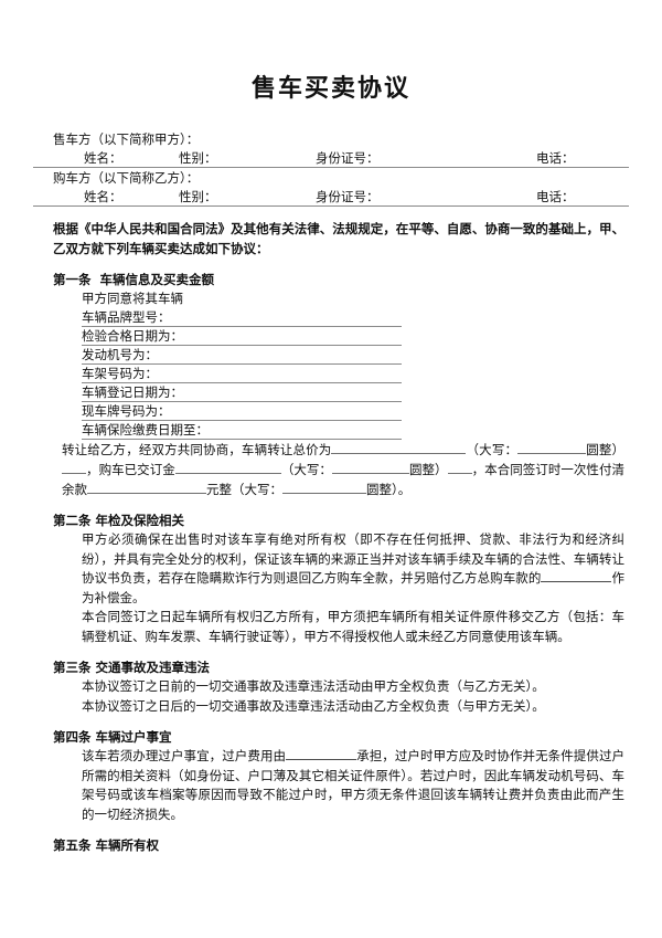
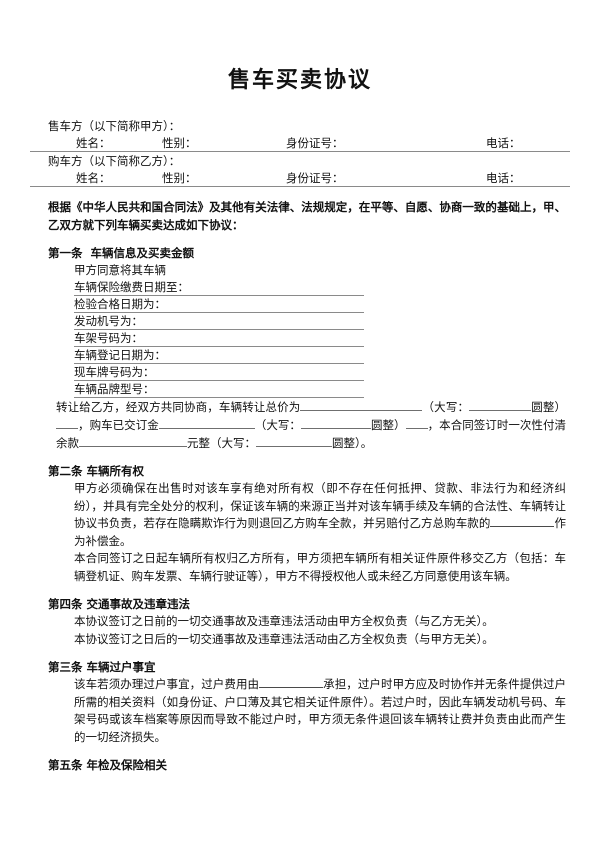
  售车买卖协议
  售车方（以下简称甲方）：
  姓名： 性别： 身份证号： 电话：
  购车方（以下简称乙方）：
  姓名： 性别： 身份证号： 电话：
  根据《中华人民共和国合同法》及其他有关法律、法规规定，在平等、自愿、协商一致的基础上，甲、乙双方就下列车辆买卖达成如下协议：
  第一条 车辆信息及买卖金额
  甲方同意将其车辆
- 车辆品牌型号：
+ 车辆保险缴费日期至：
  检验合格日期为：
  发动机号为：
  车架号码为：
  车辆登记日期为：
  现车牌号码为：
- 车辆保险缴费日期至：
+ 车辆品牌型号：
  转让给乙方，经双方共同协商，车辆转让总价为 （大写： 圆整），购车已交订金 （大写： 圆整） ，本合同签订时一次性付清余款 元整（大写： 圆整）。
- 第二条 年检及保险相关
+ 第二条 车辆所有权
  甲方必须确保在出售时对该车享有绝对所有权（即不存在任何抵押、贷款、非法行为和经济纠纷），并具有完全处分的权利，保证该车辆的来源正当并对该车辆手续及车辆的合法性、车辆转让协议书负责，若存在隐瞒欺诈行为则退回乙方购车全款，并另赔付乙方总购车款的 作为补偿金。
  本合同签订之日起车辆所有权归乙方所有，甲方须把车辆所有相关证件原件移交乙方（包括：车辆登机证、购车发票、车辆行驶证等），甲方不得授权他人或未经乙方同意使用该车辆。
- 第三条 交通事故及违章违法
+ 第四条 交通事故及违章违法
  本协议签订之日前的一切交通事故及违章违法活动由甲方全权负责（与乙方无关）。
  本协议签订之日后的一切交通事故及违章违法活动由乙方全权负责（与甲方无关）。
- 第四条 车辆过户事宜
+ 第三条 车辆过户事宜
  该车若须办理过户事宜，过户费用由 承担，过户时甲方应及时协作并无条件提供过户所需的相关资料（如身份证、户口薄及其它相关证件原件）。若过户时，因此车辆发动机号码、车架号码或该车档案等原因而导致不能过户时，甲方须无条件退回该车辆转让费并负责由此而产生的一切经济损失。
- 第五条 车辆所有权
+ 第五条 年检及保险相关
